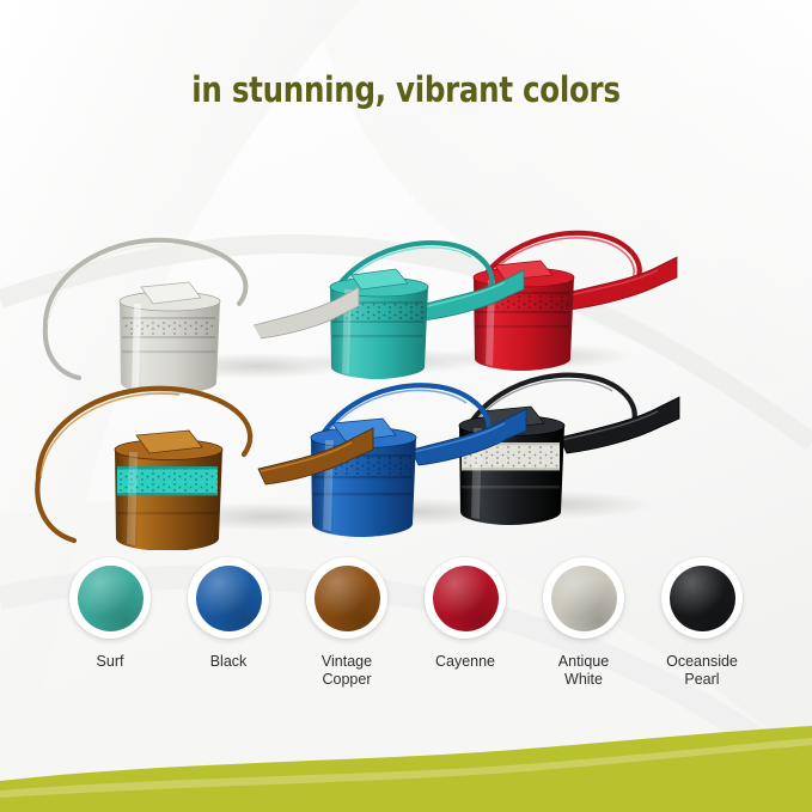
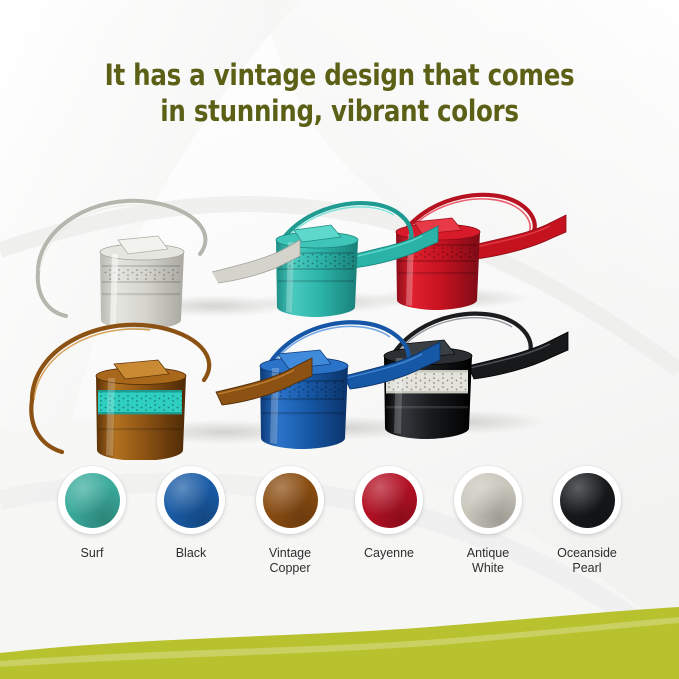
+ It has a vintage design that comes
  in stunning, vibrant colors
  Surf
  Black
  Vintage
  Copper
  Cayenne
  Antique
  White
  Oceanside
  Pearl
